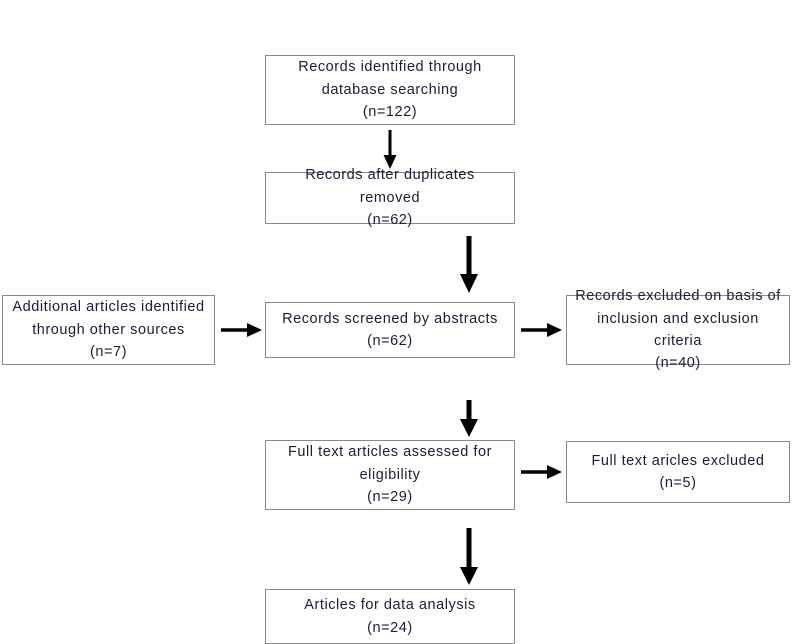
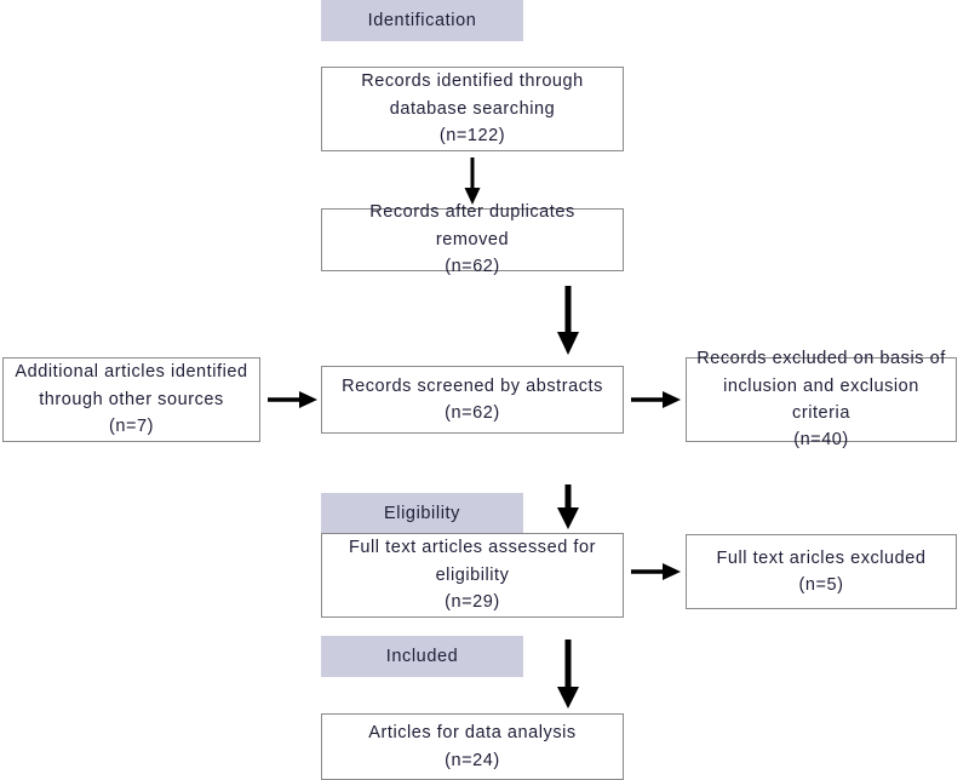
+ Identification
+ Eligibility
+ Included
  Records identified through
  database searching
  (n=122)
  Records after duplicates removed
  (n=62)
  Additional articles identified
  through other sources
  (n=7)
  Records screened by abstracts
  (n=62)
  Records excluded on basis of
  inclusion and exclusion criteria
  (n=40)
  Full text articles assessed for
  eligibility
  (n=29)
  Full text aricles excluded
  (n=5)
  Articles for data analysis
  (n=24)
